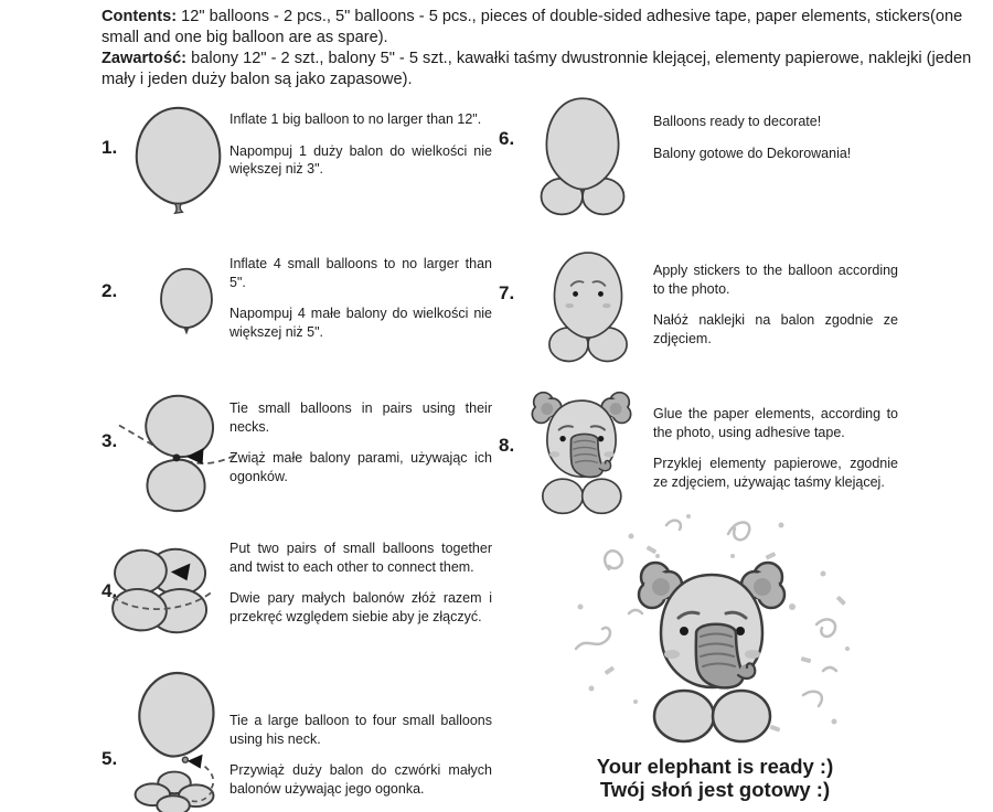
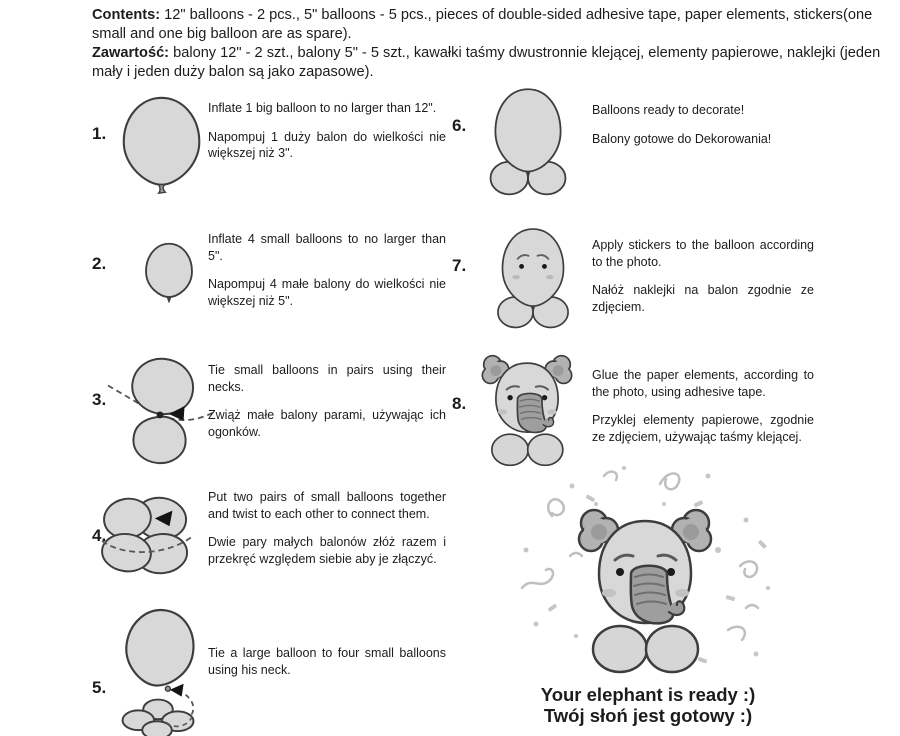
  Contents: 12" balloons - 2 pcs., 5" balloons - 5 pcs., pieces of double-sided adhesive tape, paper elements, stickers(one small and one big balloon are as spare).
  Zawartość: balony 12" - 2 szt., balony 5" - 5 szt., kawałki taśmy dwustronnie klejącej, elementy papierowe, naklejki (jeden mały i jeden duży balon są jako zapasowe).
  1.
  Inflate 1 big balloon to no larger than 12".
  Napompuj 1 duży balon do wielkości nie większej niż 3".
  2.
  Inflate 4 small balloons to no larger than 5".
  Napompuj 4 małe balony do wielkości nie większej niż 5".
  3.
  Tie small balloons in pairs using their necks.
  Zwiąż małe balony parami, używając ich ogonków.
  4.
  Put two pairs of small balloons together and twist to each other to connect them.
  Dwie pary małych balonów złóż razem i przekręć względem siebie aby je złączyć.
  5.
  Tie a large balloon to four small balloons using his neck.
- Przywiąż duży balon do czwórki małych balonów używając jego ogonka.
  6.
  Balloons ready to decorate!
  Balony gotowe do Dekorowania!
  7.
  Apply stickers to the balloon according to the photo.
  Nałóż naklejki na balon zgodnie ze zdjęciem.
  8.
  Glue the paper elements, according to the photo, using adhesive tape.
  Przyklej elementy papierowe, zgodnie ze zdjęciem, używając taśmy klejącej.
  Your elephant is ready :)
  Twój słoń jest gotowy :)
